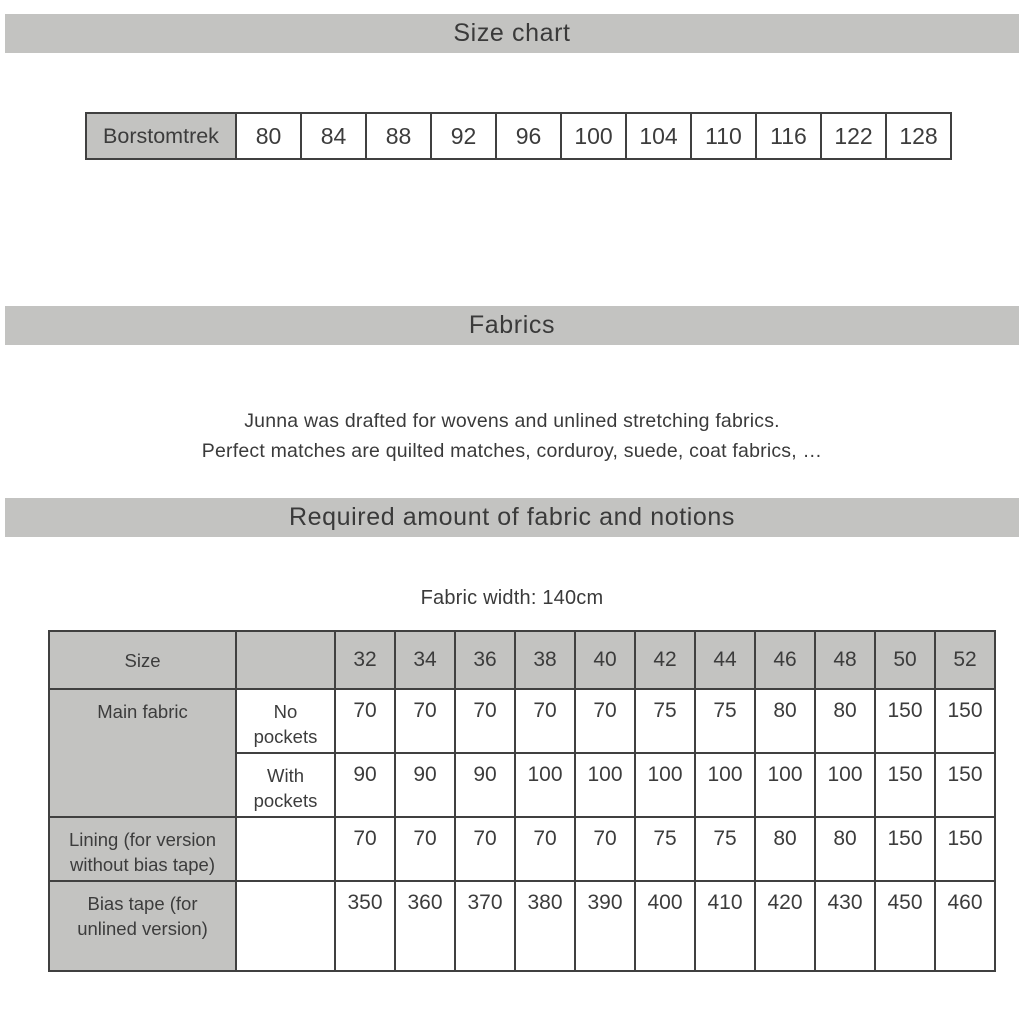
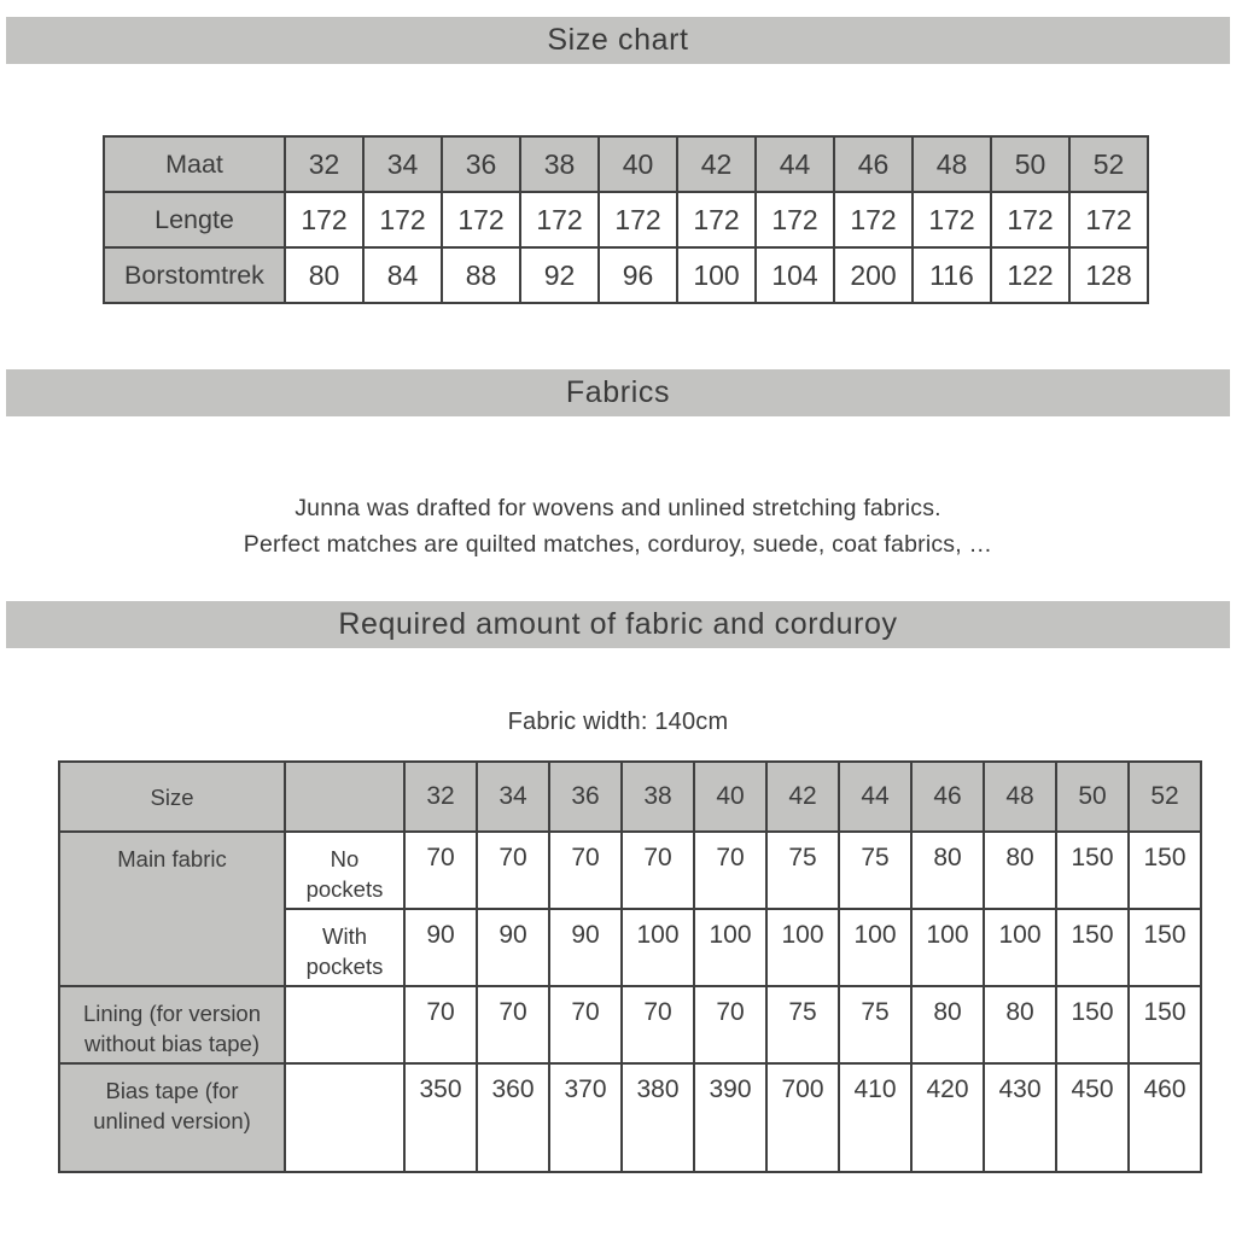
  Size chart
+ Maat	32	34	36	38	40	42	44	46	48	50	52
+ Lengte	172	172	172	172	172	172	172	172	172	172	172
- Borstomtrek	80	84	88	92	96	100	104	110	116	122	128
+ Borstomtrek	80	84	88	92	96	100	104	200	116	122	128
  Fabrics
  Junna was drafted for wovens and unlined stretching fabrics.
  Perfect matches are quilted matches, corduroy, suede, coat fabrics, …
- Required amount of fabric and notions
+ Required amount of fabric and corduroy
  Fabric width: 140cm
  Size		32	34	36	38	40	42	44	46	48	50	52
  Main fabric	No pockets	70	70	70	70	70	75	75	80	80	150	150
  With pockets	90	90	90	100	100	100	100	100	100	150	150
  Lining (for version without bias tape)		70	70	70	70	70	75	75	80	80	150	150
- Bias tape (for unlined version)		350	360	370	380	390	400	410	420	430	450	460
+ Bias tape (for unlined version)		350	360	370	380	390	700	410	420	430	450	460
